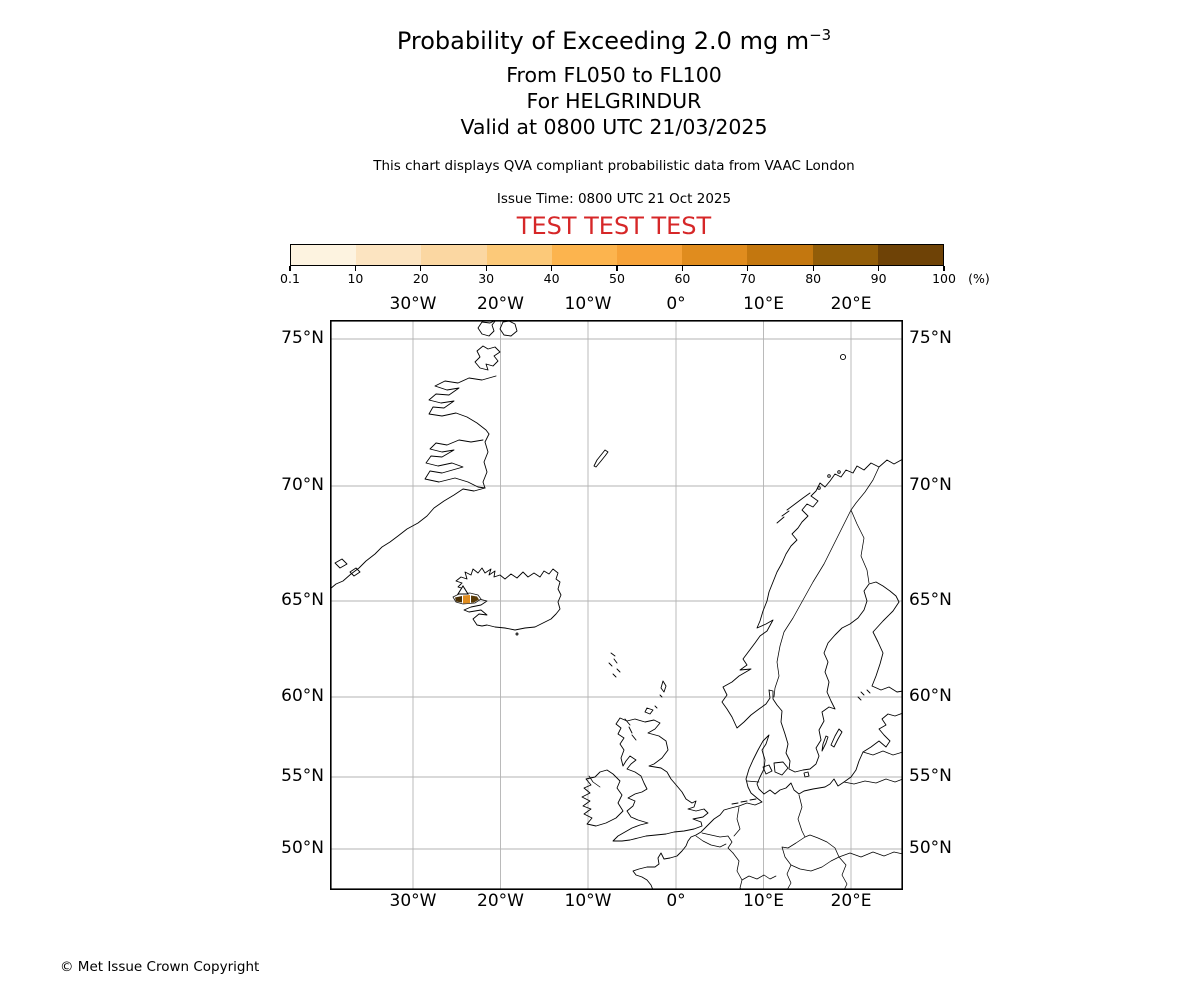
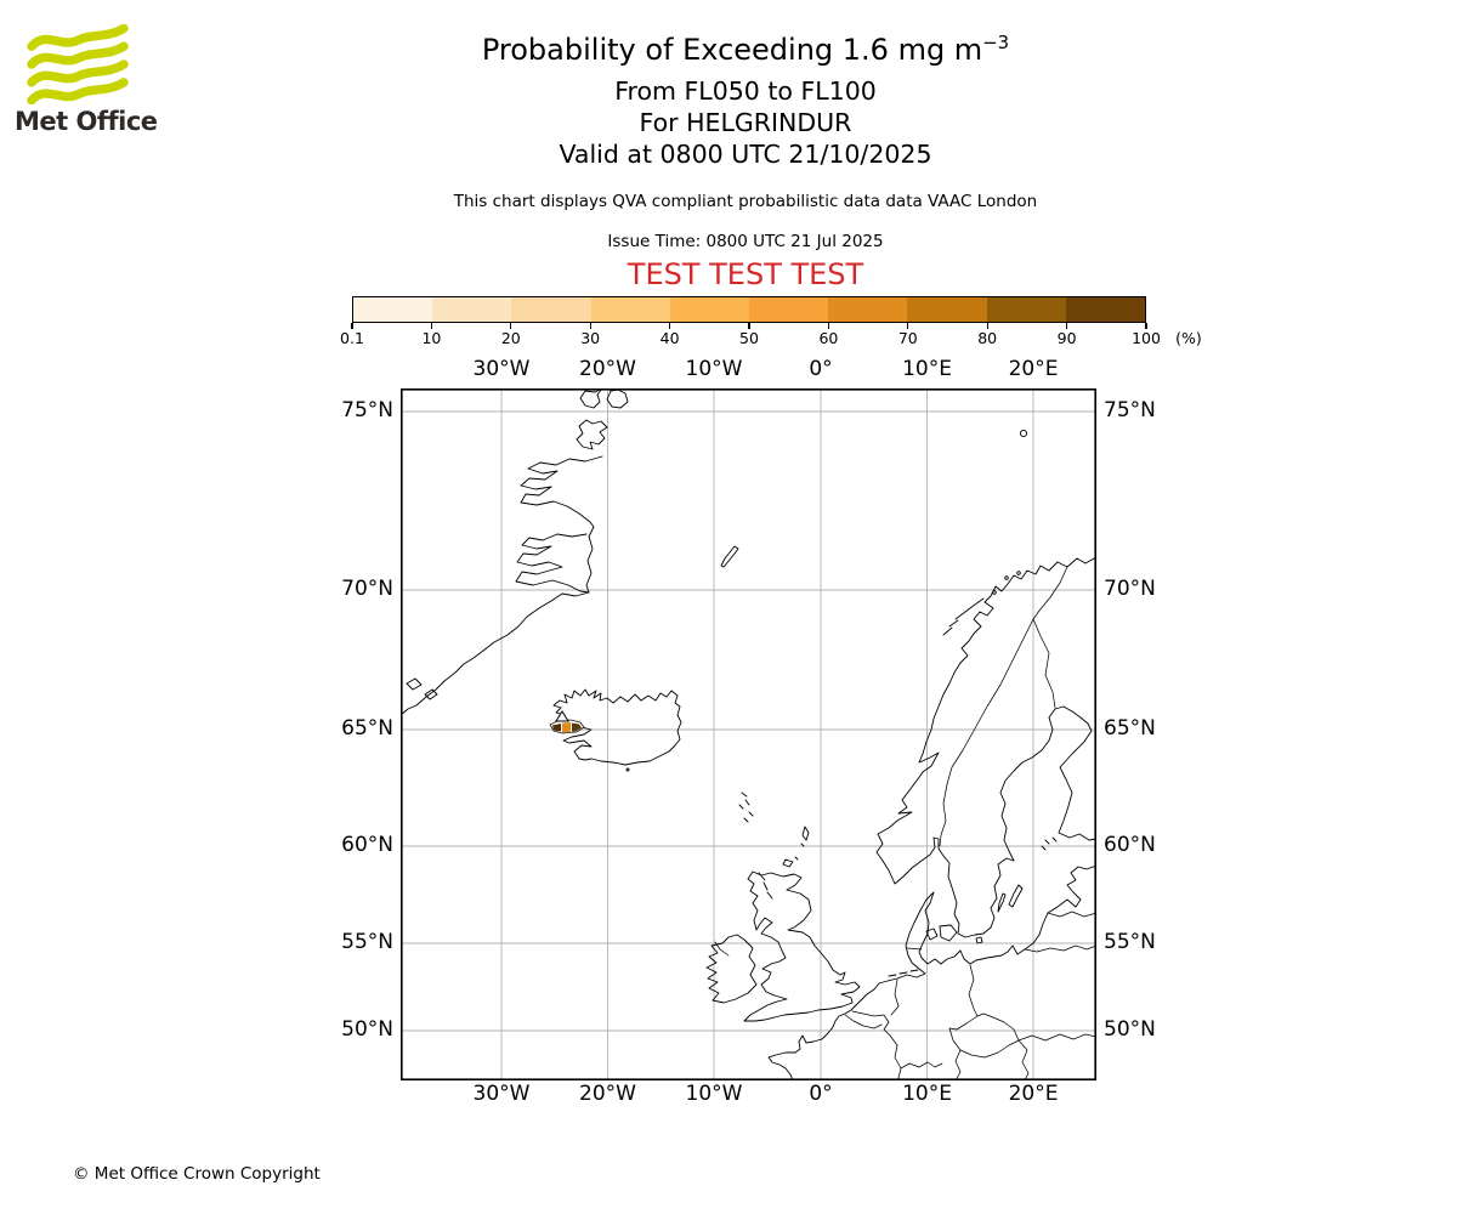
+ Met Office
- Probability of Exceeding 2.0 mg m−3
+ Probability of Exceeding 1.6 mg m−3
  From FL050 to FL100
  For HELGRINDUR
- Valid at 0800 UTC 21/03/2025
+ Valid at 0800 UTC 21/10/2025
- This chart displays QVA compliant probabilistic data from VAAC London
+ This chart displays QVA compliant probabilistic data data VAAC London
- Issue Time: 0800 UTC 21 Oct 2025
+ Issue Time: 0800 UTC 21 Jul 2025
  TEST TEST TEST
  0.1
  10
  20
  30
  40
  50
  60
  70
  80
  90
  100
  (%)
  30°W
  30°W
  20°W
  20°W
  10°W
  10°W
  0°
  0°
  10°E
  10°E
  20°E
  20°E
  75°N
  75°N
  70°N
  70°N
  65°N
  65°N
  60°N
  60°N
  55°N
  55°N
  50°N
  50°N
- © Met Issue Crown Copyright
+ © Met Office Crown Copyright
